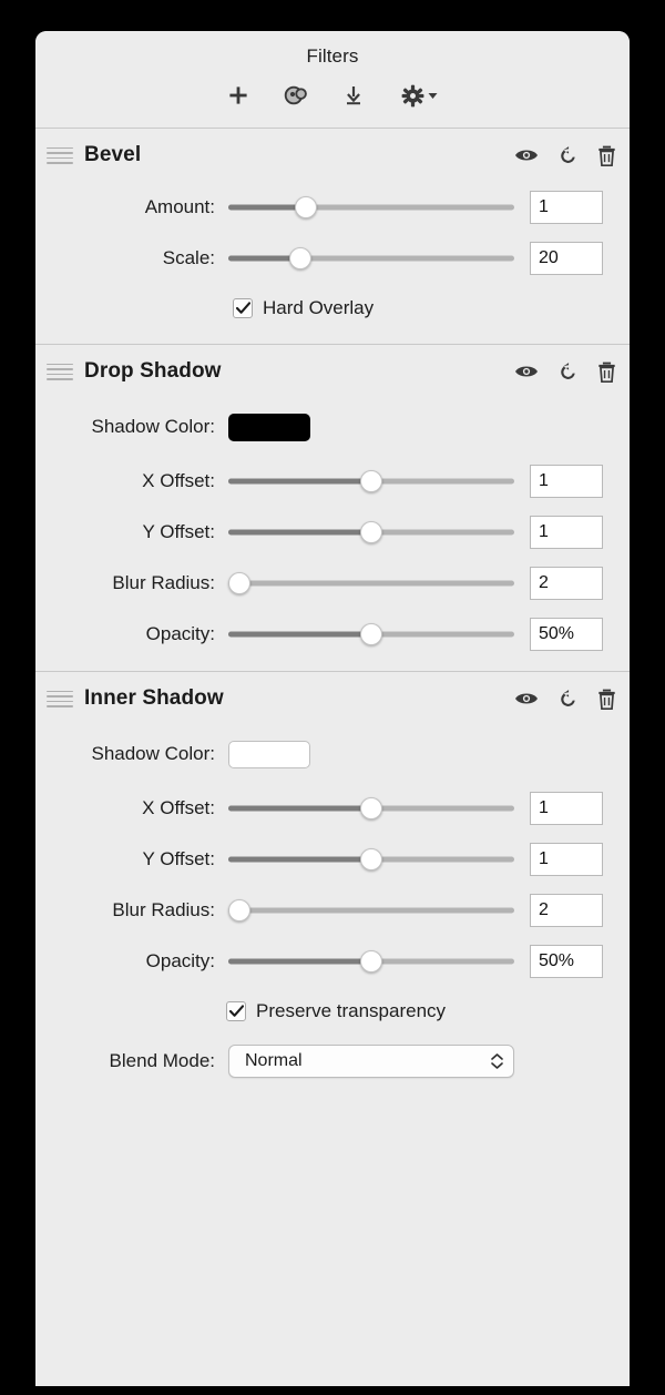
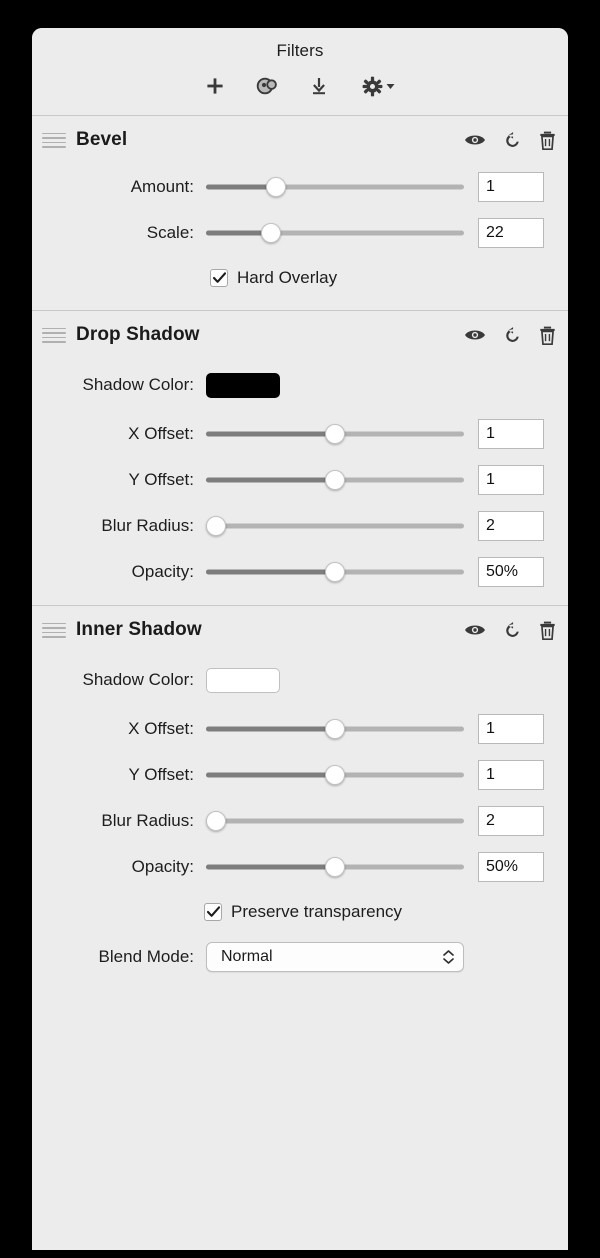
  Filters
  Bevel
  Amount:
  1
  Scale:
- 20
+ 22
  Hard Overlay
  Drop Shadow
  Shadow Color:
  X Offset:
  1
  Y Offset:
  1
  Blur Radius:
  2
  Opacity:
  50%
  Inner Shadow
  Shadow Color:
  X Offset:
  1
  Y Offset:
  1
  Blur Radius:
  2
  Opacity:
  50%
  Preserve transparency
  Blend Mode:
  Normal
